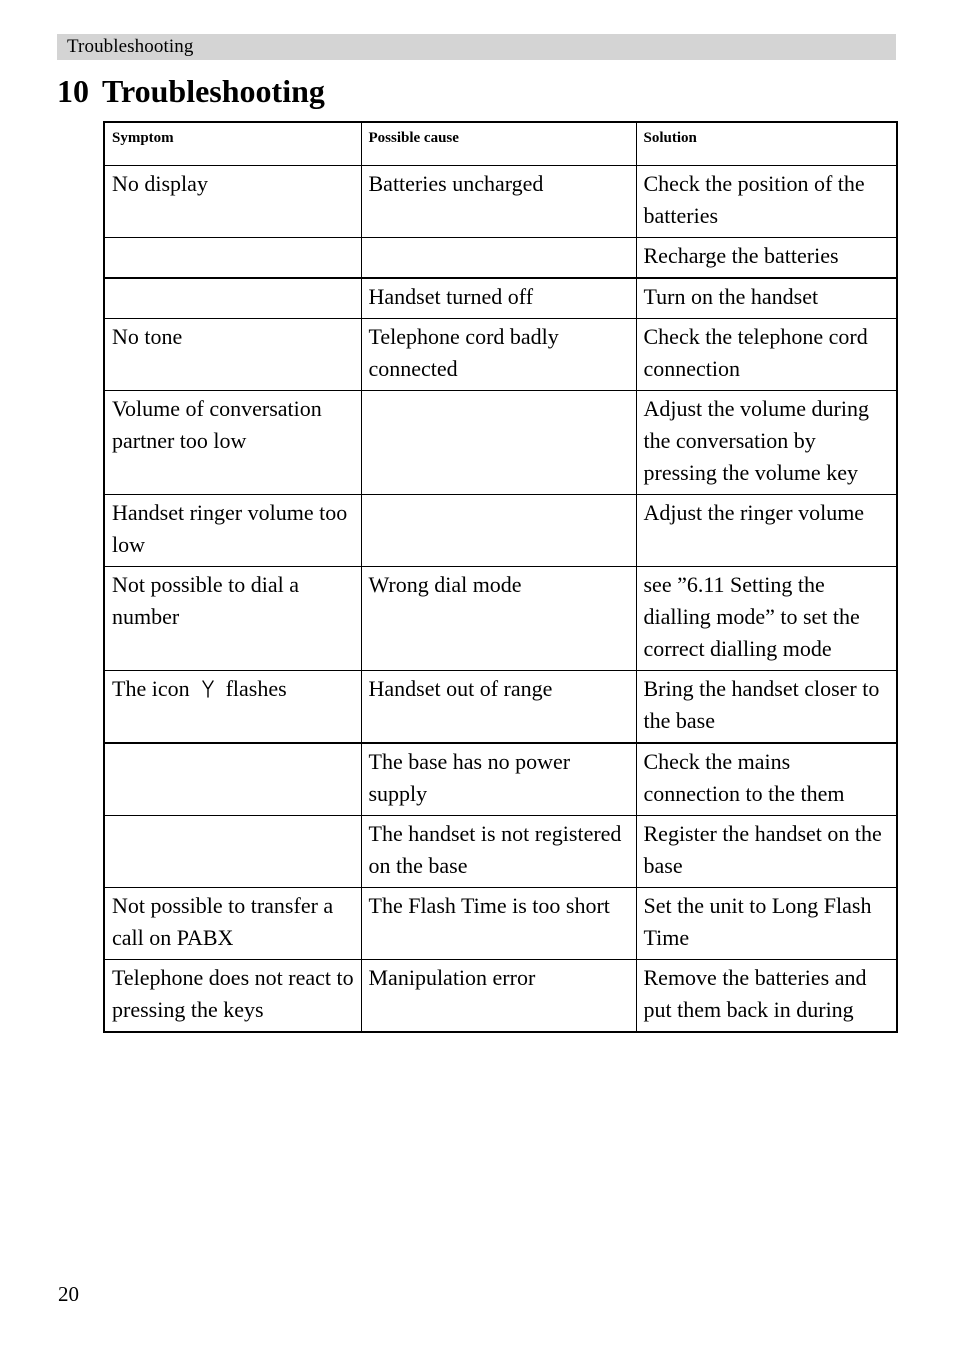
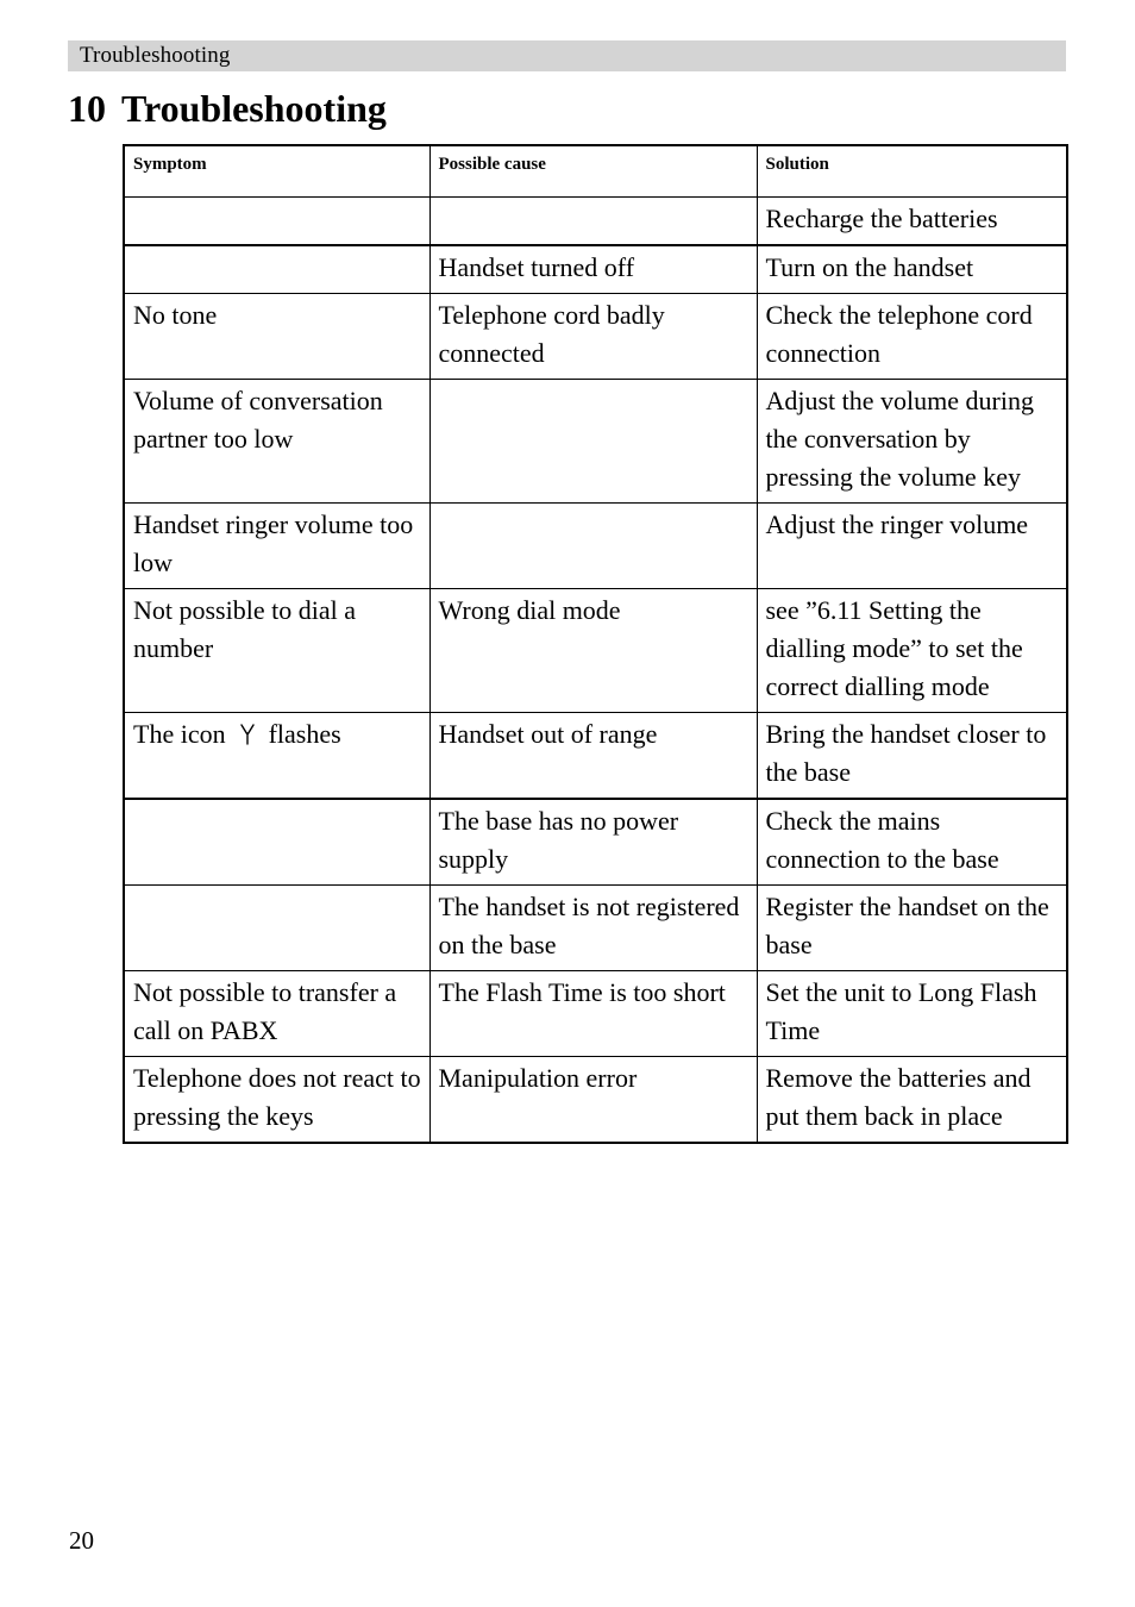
  Troubleshooting
  10 Troubleshooting
  Symptom	Possible cause	Solution
- No display	Batteries uncharged	Check the position of the batteries
  		Recharge the batteries
  	Handset turned off	Turn on the handset
  No tone	Telephone cord badly connected	Check the telephone cord connection
  Volume of conversation partner too low		Adjust the volume during the conversation by pressing the volume key
  Handset ringer volume too low		Adjust the ringer volume
  Not possible to dial a number	Wrong dial mode	see ”6.11 Setting the dialling mode” to set the correct dialling mode
  The icon flashes	Handset out of range	Bring the handset closer to the base
- 	The base has no power supply	Check the mains connection to the them
+ 	The base has no power supply	Check the mains connection to the base
  	The handset is not registered on the base	Register the handset on the base
  Not possible to transfer a call on PABX	The Flash Time is too short	Set the unit to Long Flash Time
- Telephone does not react to pressing the keys	Manipulation error	Remove the batteries and put them back in during
+ Telephone does not react to pressing the keys	Manipulation error	Remove the batteries and put them back in place
  20
